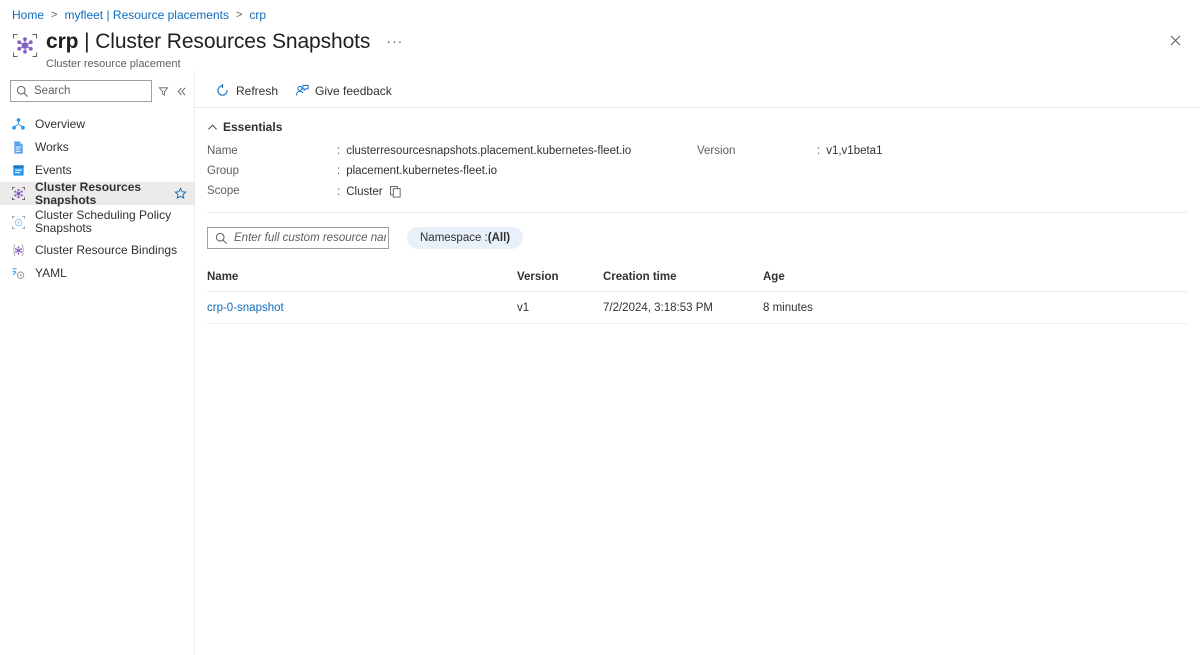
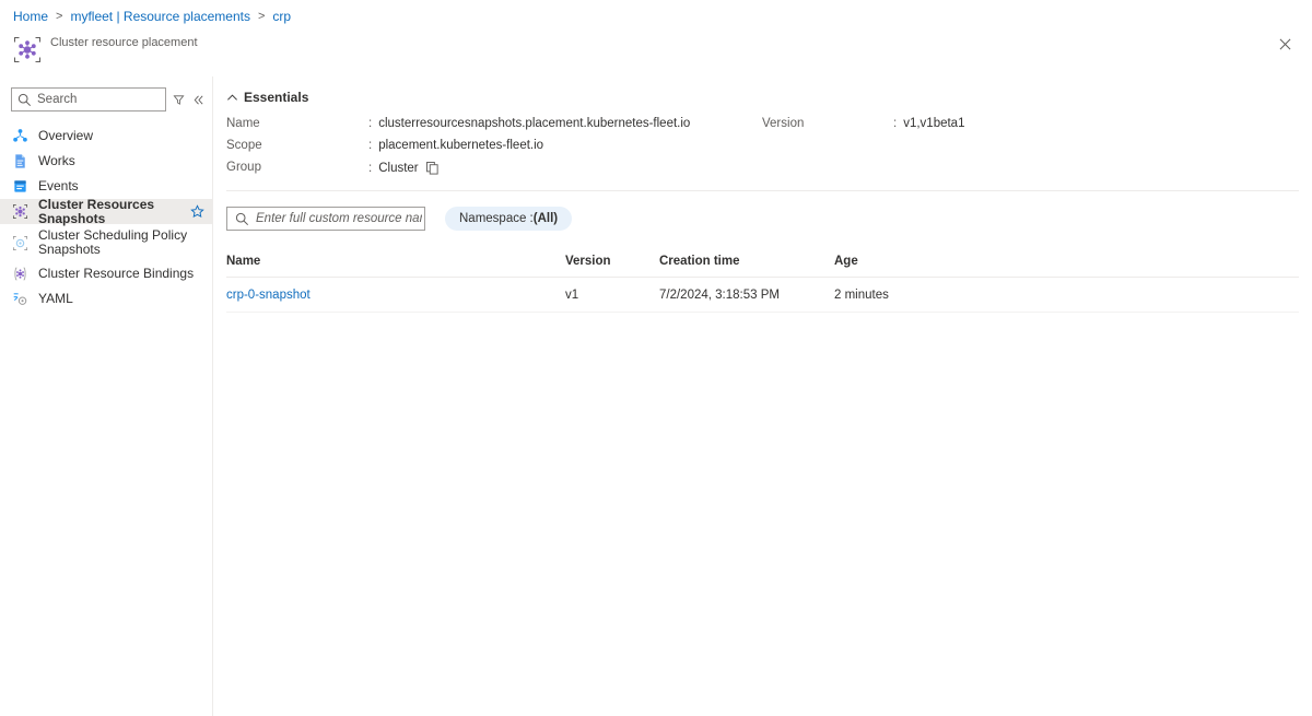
  Home
  >
  myfleet | Resource placements
  >
  crp
- crp | Cluster Resources Snapshots
- ···
  Cluster resource placement
  Search
  Overview
  Works
  Events
  Cluster Resources Snapshots
  Cluster Scheduling Policy Snapshots
  Cluster Resource Bindings
  YAML
- Refresh
- Give feedback
  Essentials
  Name
  :
  clusterresourcesnapshots.placement.kubernetes-fleet.io
  Version
  :
  v1,v1beta1
- Group
+ Scope
  :
  placement.kubernetes-fleet.io
- Scope
+ Group
  :
  Cluster
  Enter full custom resource na
  Namespace :
  (All)
  Name	Version	Creation time	Age
- crp-0-snapshot	v1	7/2/2024, 3:18:53 PM	8 minutes
+ crp-0-snapshot	v1	7/2/2024, 3:18:53 PM	2 minutes
